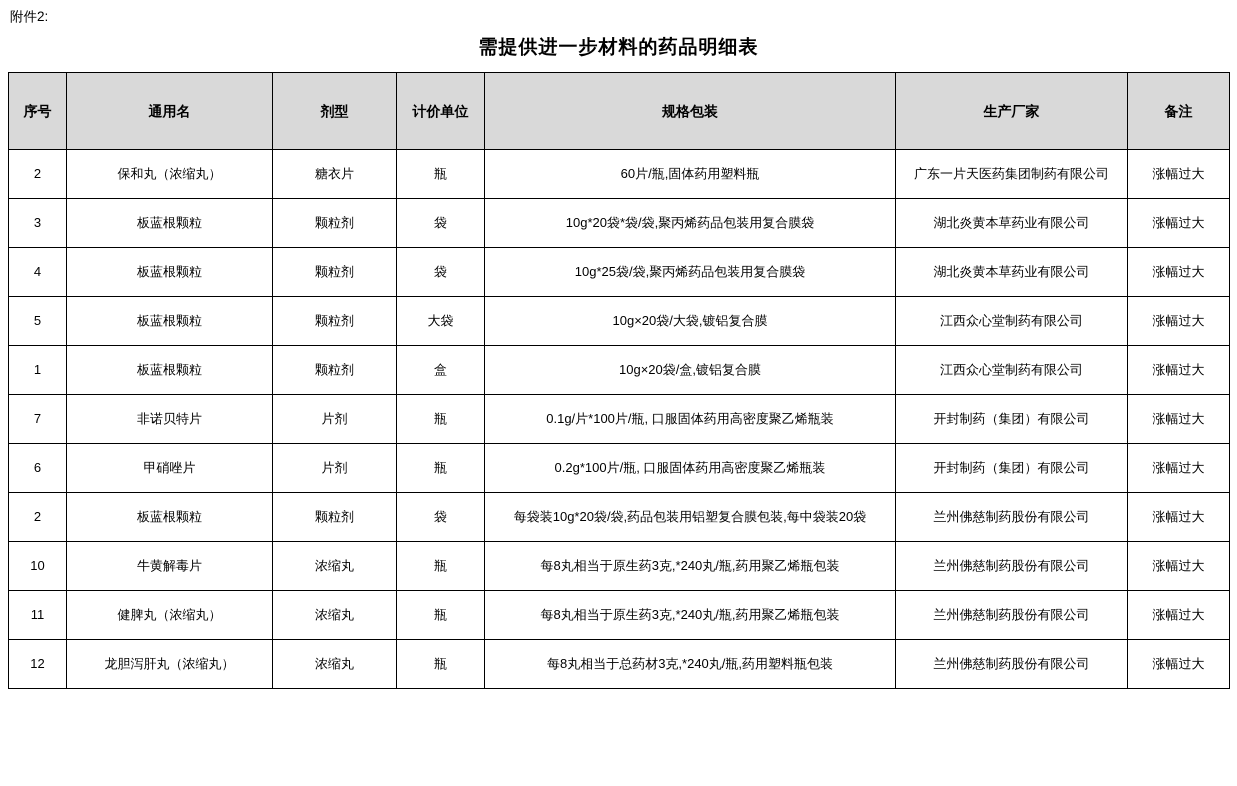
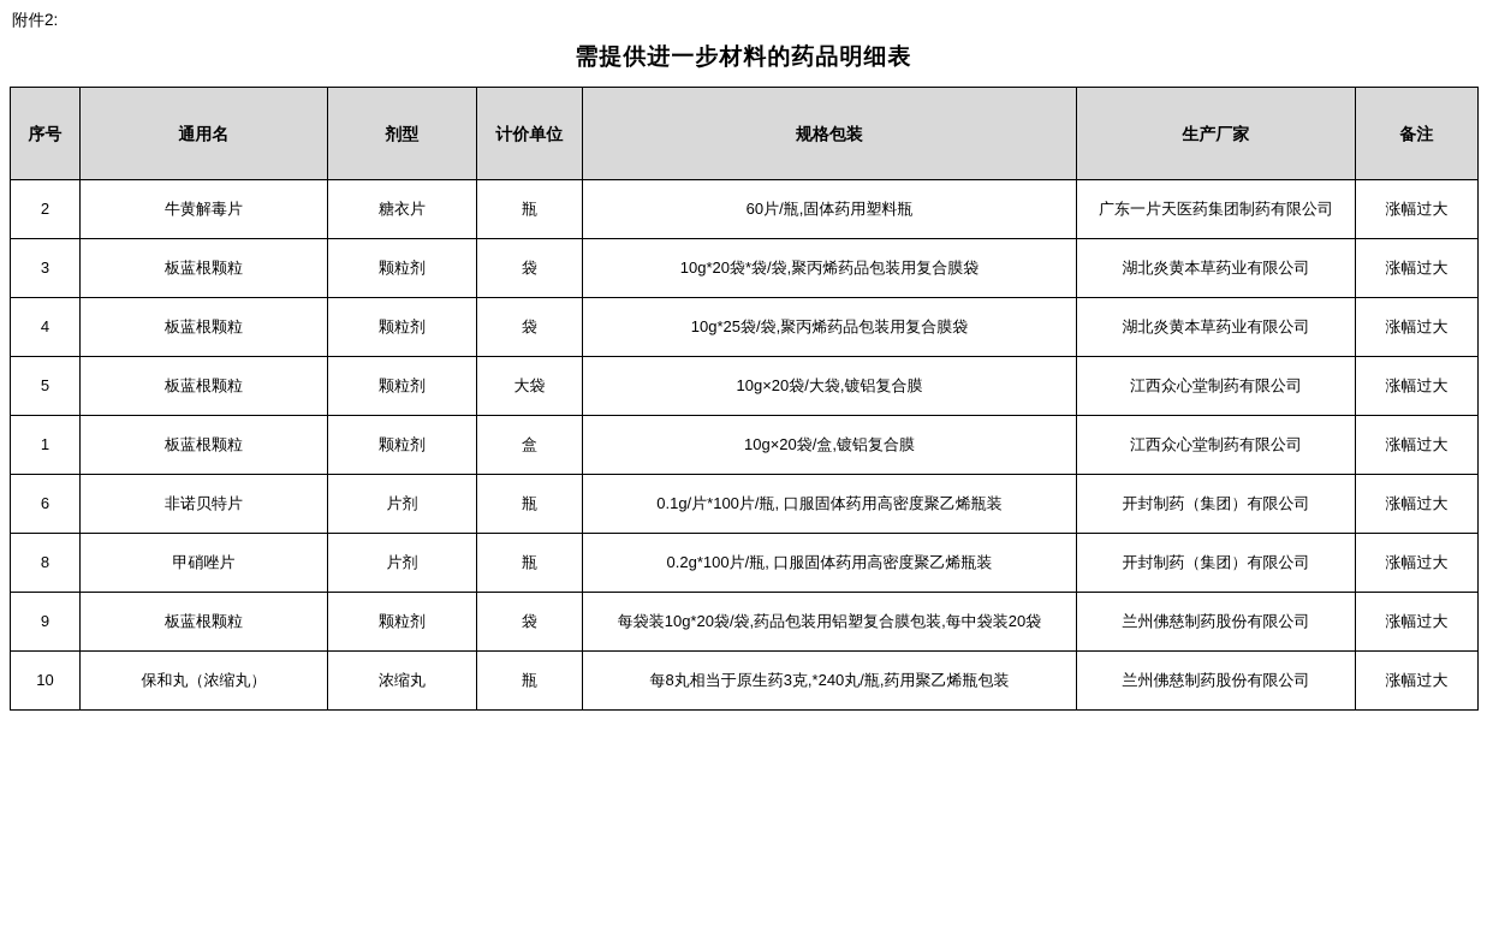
  附件2:
  需提供进一步材料的药品明细表
  序号	通用名	剂型	计价单位	规格包装	生产厂家	备注
- 2	保和丸（浓缩丸）	糖衣片	瓶	60片/瓶,固体药用塑料瓶	广东一片天医药集团制药有限公司	涨幅过大
+ 2	牛黄解毒片	糖衣片	瓶	60片/瓶,固体药用塑料瓶	广东一片天医药集团制药有限公司	涨幅过大
  3	板蓝根颗粒	颗粒剂	袋	10g*20袋*袋/袋,聚丙烯药品包装用复合膜袋	湖北炎黄本草药业有限公司	涨幅过大
  4	板蓝根颗粒	颗粒剂	袋	10g*25袋/袋,聚丙烯药品包装用复合膜袋	湖北炎黄本草药业有限公司	涨幅过大
  5	板蓝根颗粒	颗粒剂	大袋	10g×20袋/大袋,镀铝复合膜	江西众心堂制药有限公司	涨幅过大
  1	板蓝根颗粒	颗粒剂	盒	10g×20袋/盒,镀铝复合膜	江西众心堂制药有限公司	涨幅过大
- 7	非诺贝特片	片剂	瓶	0.1g/片*100片/瓶, 口服固体药用高密度聚乙烯瓶装	开封制药（集团）有限公司	涨幅过大
+ 6	非诺贝特片	片剂	瓶	0.1g/片*100片/瓶, 口服固体药用高密度聚乙烯瓶装	开封制药（集团）有限公司	涨幅过大
- 6	甲硝唑片	片剂	瓶	0.2g*100片/瓶, 口服固体药用高密度聚乙烯瓶装	开封制药（集团）有限公司	涨幅过大
+ 8	甲硝唑片	片剂	瓶	0.2g*100片/瓶, 口服固体药用高密度聚乙烯瓶装	开封制药（集团）有限公司	涨幅过大
- 2	板蓝根颗粒	颗粒剂	袋	每袋装10g*20袋/袋,药品包装用铝塑复合膜包装,每中袋装20袋	兰州佛慈制药股份有限公司	涨幅过大
+ 9	板蓝根颗粒	颗粒剂	袋	每袋装10g*20袋/袋,药品包装用铝塑复合膜包装,每中袋装20袋	兰州佛慈制药股份有限公司	涨幅过大
- 10	牛黄解毒片	浓缩丸	瓶	每8丸相当于原生药3克,*240丸/瓶,药用聚乙烯瓶包装	兰州佛慈制药股份有限公司	涨幅过大
+ 10	保和丸（浓缩丸）	浓缩丸	瓶	每8丸相当于原生药3克,*240丸/瓶,药用聚乙烯瓶包装	兰州佛慈制药股份有限公司	涨幅过大
- 11	健脾丸（浓缩丸）	浓缩丸	瓶	每8丸相当于原生药3克,*240丸/瓶,药用聚乙烯瓶包装	兰州佛慈制药股份有限公司	涨幅过大
- 12	龙胆泻肝丸（浓缩丸）	浓缩丸	瓶	每8丸相当于总药材3克,*240丸/瓶,药用塑料瓶包装	兰州佛慈制药股份有限公司	涨幅过大
